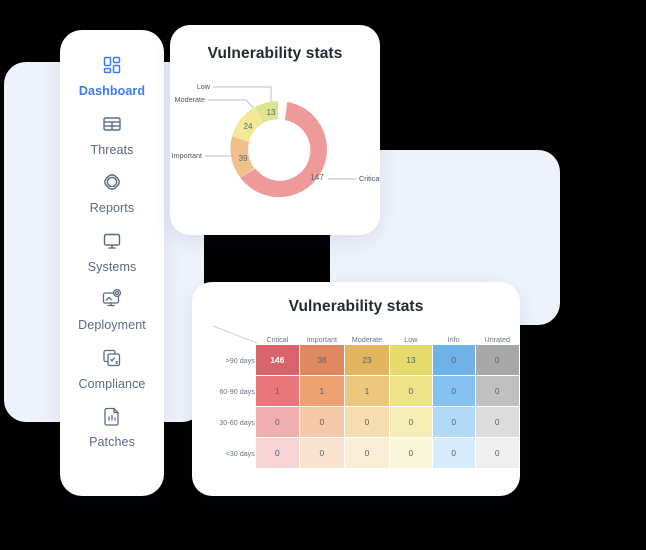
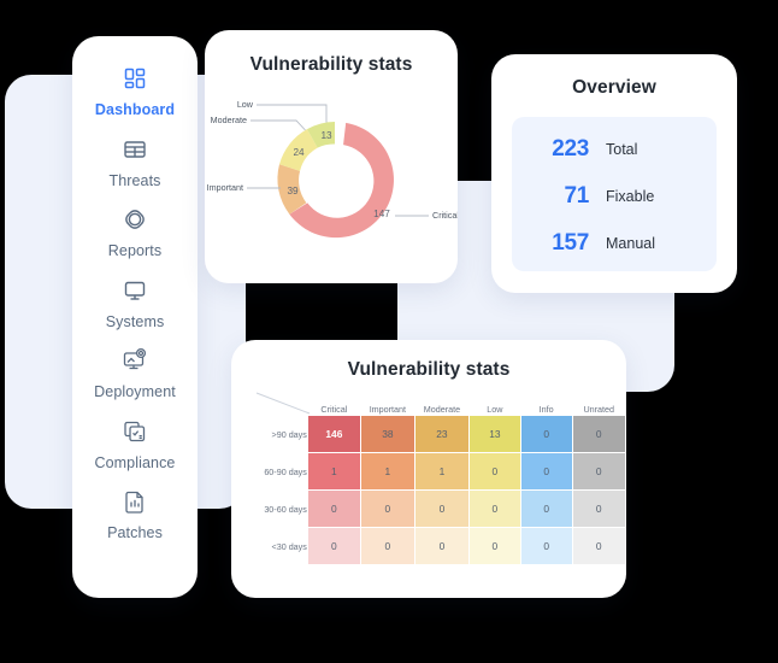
  Dashboard
  Threats
  Reports
  Systems
  Deployment
  Compliance
  Patches
  Vulnerability stats
  Low
  Moderate
  Important
  Critica
  13
  24
  39
  147
+ Overview
+ 223
+ Total
+ 71
+ Fixable
+ 157
+ Manual
  Vulnerability stats
  	Critical	Important	Moderate	Low	Info	Unrated
  >90 days	146	38	23	13	0	0
  60-90 days	1	1	1	0	0	0
  30-60 days	0	0	0	0	0	0
  <30 days	0	0	0	0	0	0
